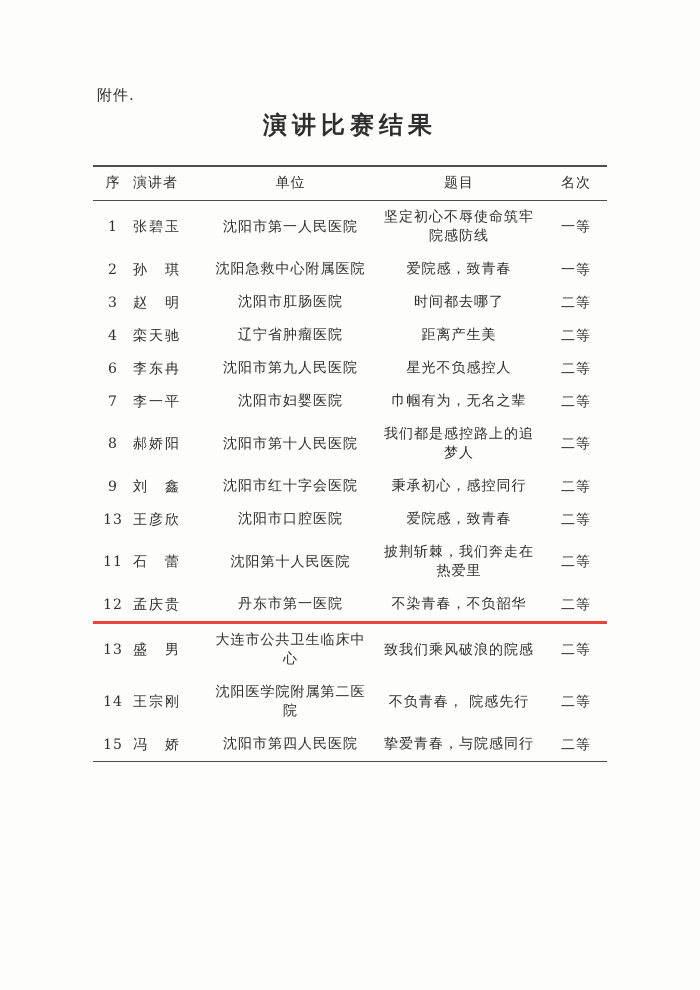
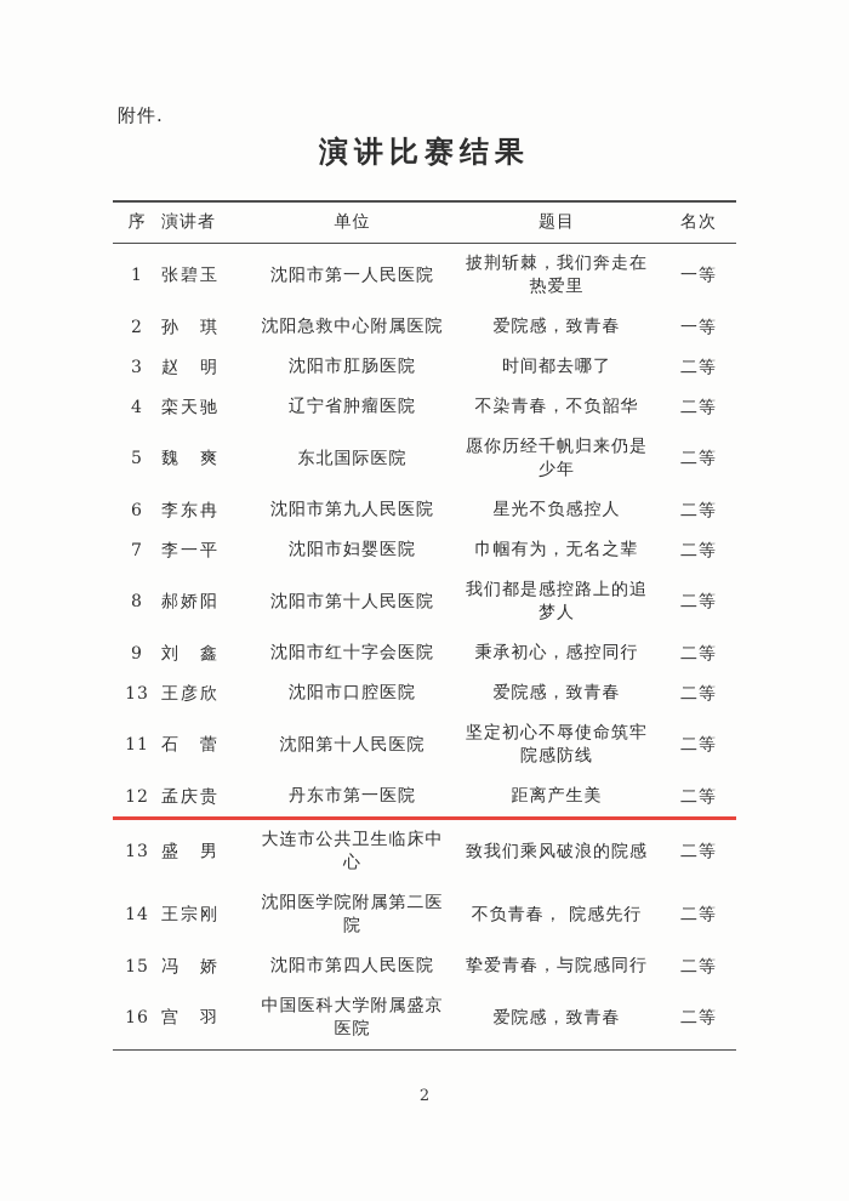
  附件.
  演讲比赛结果
  序	演讲者	单位	题目	名次
- 1	张碧玉	沈阳市第一人民医院	坚定初心不辱使命筑牢院感防线	一等
+ 1	张碧玉	沈阳市第一人民医院	披荆斩棘，我们奔走在热爱里	一等
  2	孙 琪	沈阳急救中心附属医院	爱院感，致青春	一等
  3	赵 明	沈阳市肛肠医院	时间都去哪了	二等
- 4	栾天驰	辽宁省肿瘤医院	距离产生美	二等
+ 4	栾天驰	辽宁省肿瘤医院	不染青春，不负韶华	二等
+ 5	魏 爽	东北国际医院	愿你历经千帆归来仍是少年	二等
  6	李东冉	沈阳市第九人民医院	星光不负感控人	二等
  7	李一平	沈阳市妇婴医院	巾帼有为，无名之辈	二等
  8	郝娇阳	沈阳市第十人民医院	我们都是感控路上的追梦人	二等
  9	刘 鑫	沈阳市红十字会医院	秉承初心，感控同行	二等
  13	王彦欣	沈阳市口腔医院	爱院感，致青春	二等
- 11	石 蕾	沈阳第十人民医院	披荆斩棘，我们奔走在热爱里	二等
+ 11	石 蕾	沈阳第十人民医院	坚定初心不辱使命筑牢院感防线	二等
- 12	孟庆贵	丹东市第一医院	不染青春，不负韶华	二等
+ 12	孟庆贵	丹东市第一医院	距离产生美	二等
  13	盛 男	大连市公共卫生临床中心	致我们乘风破浪的院感	二等
  14	王宗刚	沈阳医学院附属第二医院	不负青春， 院感先行	二等
  15	冯 娇	沈阳市第四人民医院	挚爱青春，与院感同行	二等
+ 16	宫 羽	中国医科大学附属盛京医院	爱院感，致青春	二等
+ 2
